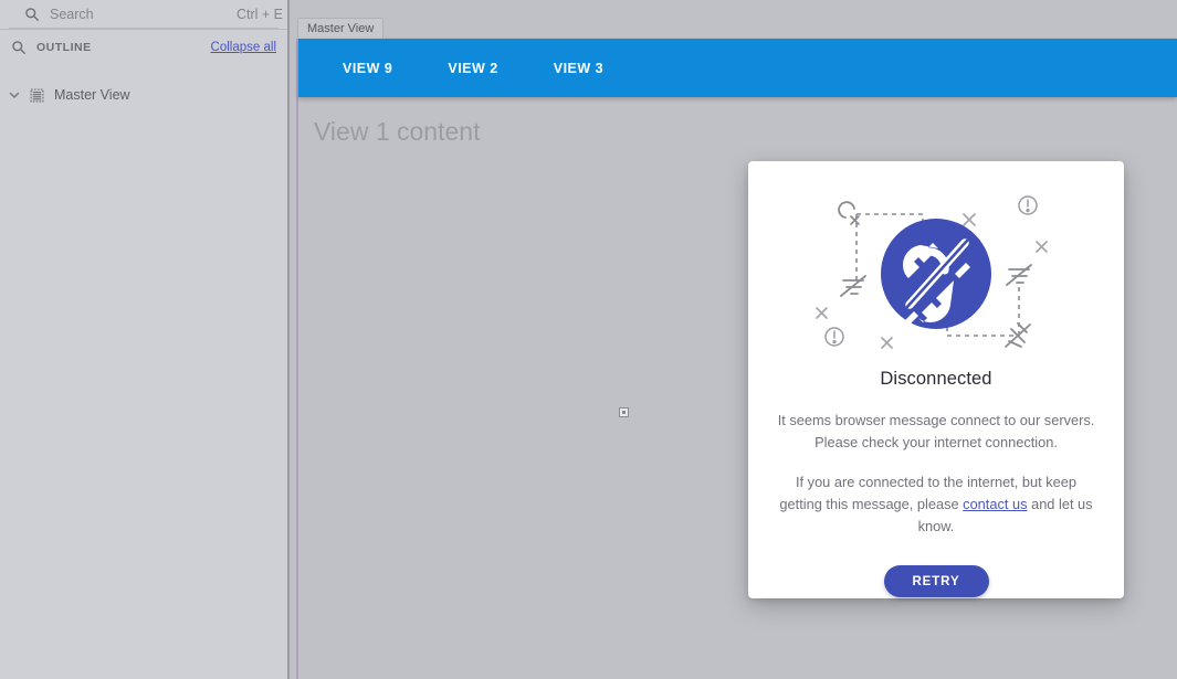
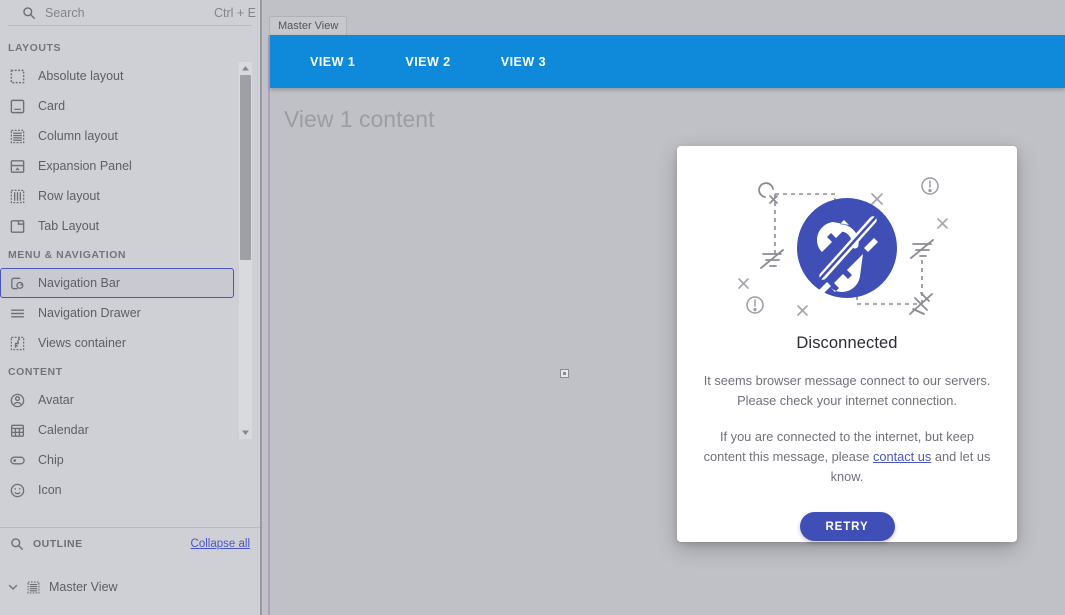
  Search
  Ctrl + E
+ LAYOUTS
+ Absolute layout
+ Card
+ Column layout
+ Expansion Panel
+ Row layout
+ Tab Layout
+ MENU & NAVIGATION
+ Navigation Bar
+ Navigation Drawer
+ Views container
+ CONTENT
+ Avatar
+ Calendar
+ Chip
+ Icon
  OUTLINE
  Collapse all
  Master View
  Master View
- VIEW 9
+ VIEW 1
  VIEW 2
  VIEW 3
  View 1 content
  Disconnected
  It seems browser message connect to our servers. Please check your internet connection.
- If you are connected to the internet, but keep getting this message, please contact us and let us know.
+ If you are connected to the internet, but keep content this message, please contact us and let us know.
  RETRY
